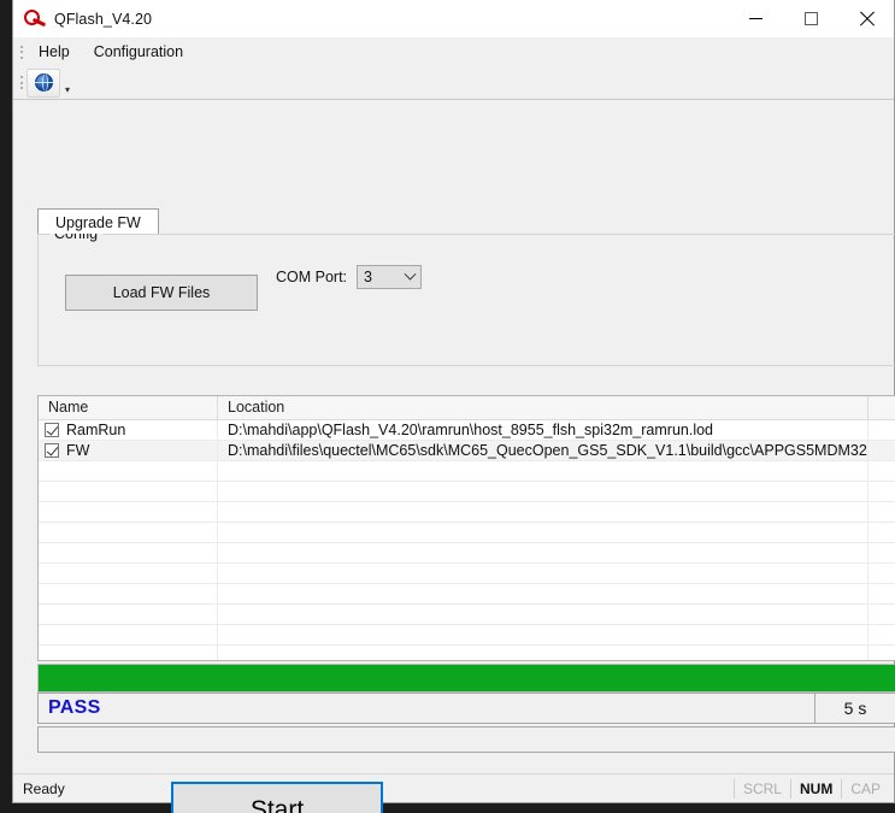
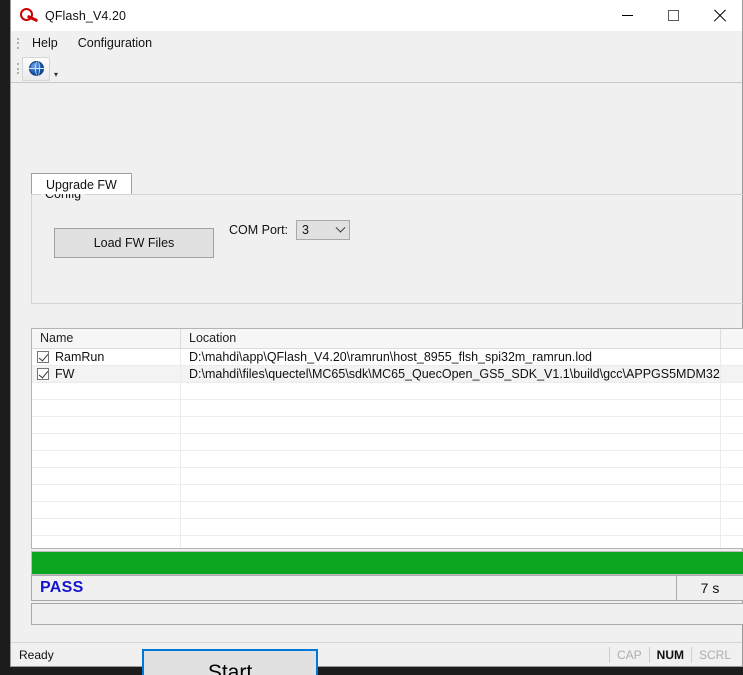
  QFlash_V4.20
  Help
  Configuration
  ▾
  Upgrade FW
  Config
  Load FW Files
  COM Port:
  3
  Name
  Location
  RamRun
  D:\mahdi\app\QFlash_V4.20\ramrun\host_8955_flsh_spi32m_ramrun.lod
  FW
  D:\mahdi\files\quectel\MC65\sdk\MC65_QuecOpen_GS5_SDK_V1.1\build\gcc\APPGS5MDM32
  PASS
- 5 s
+ 7 s
  Start
  Ready
- SCRL
+ CAP
  NUM
- CAP
+ SCRL
